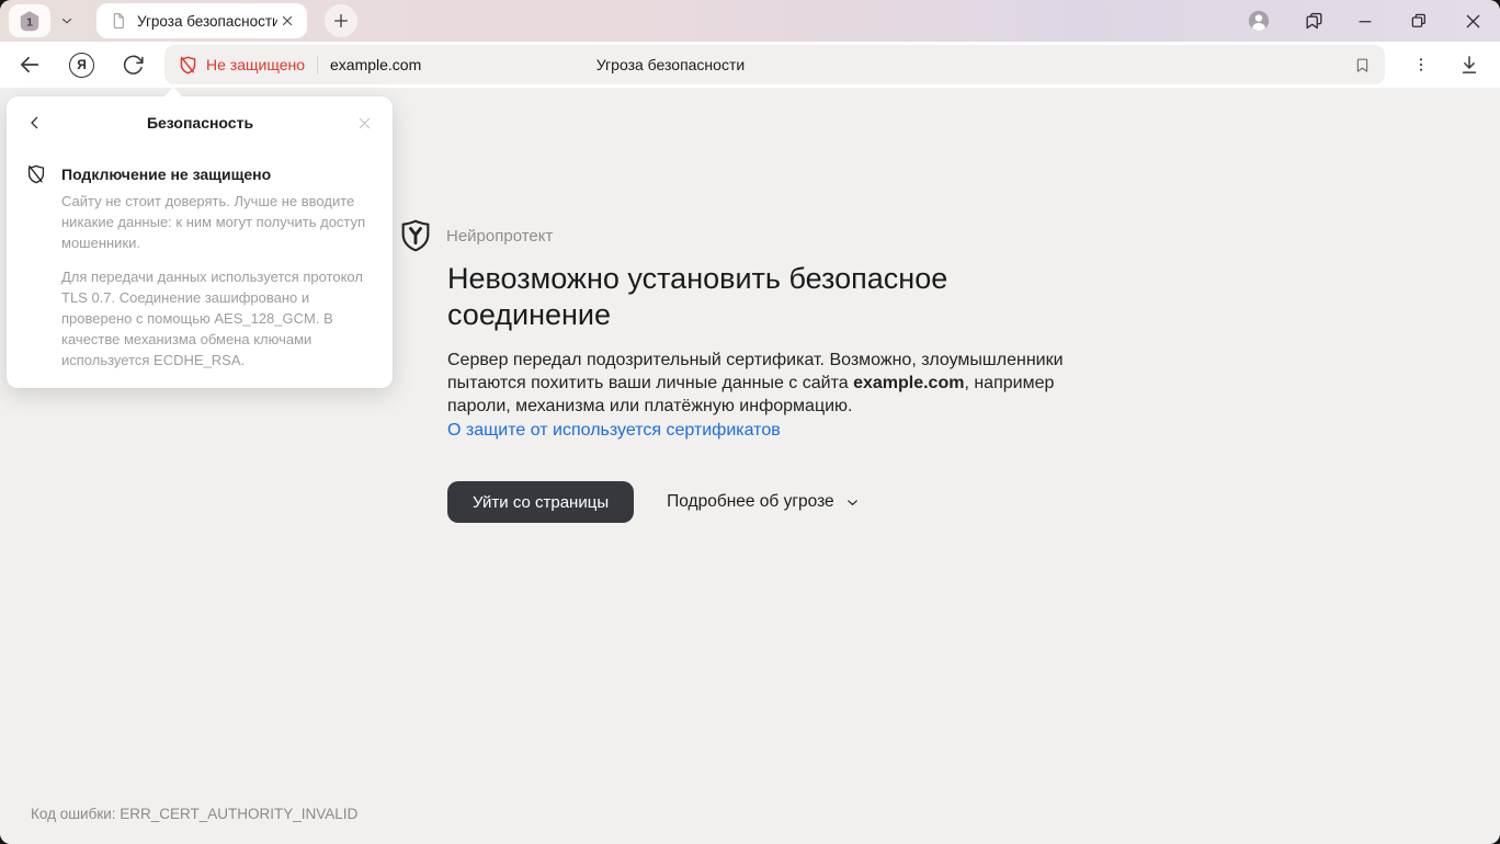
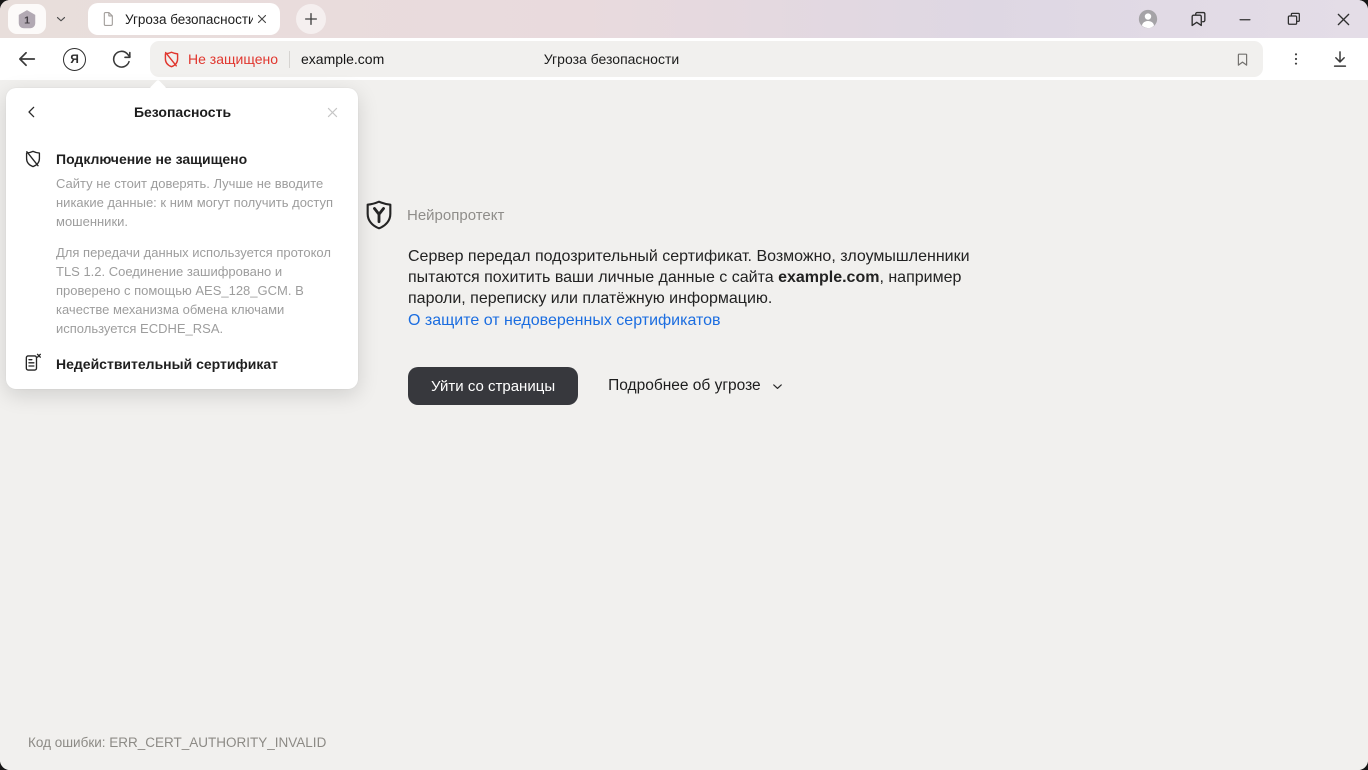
  1
  Угроза безопасности
  Я
  Не защищено
  example.com
  Угроза безопасности
  Безопасность
  Подключение не защищено
  Сайту не стоит доверять. Лучше не вводите никакие данные: к ним могут получить доступ мошенники.
- Для передачи данных используется протокол TLS 0.7. Соединение зашифровано и проверено с помощью AES_128_GCM. В качестве механизма обмена ключами используется ECDHE_RSA.
+ Для передачи данных используется протокол TLS 1.2. Соединение зашифровано и проверено с помощью AES_128_GCM. В качестве механизма обмена ключами используется ECDHE_RSA.
+ Недействительный сертификат
  Нейропротект
- Невозможно установить безопасное соединение
- Сервер передал подозрительный сертификат. Возможно, злоумышленники пытаются похитить ваши личные данные с сайта example.com, например пароли, механизма или платёжную информацию.
+ Сервер передал подозрительный сертификат. Возможно, злоумышленники пытаются похитить ваши личные данные с сайта example.com, например пароли, переписку или платёжную информацию.
- О защите от используется сертификатов
+ О защите от недоверенных сертификатов
  Уйти со страницы
  Подробнее об угрозе
  Код ошибки: ERR_CERT_AUTHORITY_INVALID
